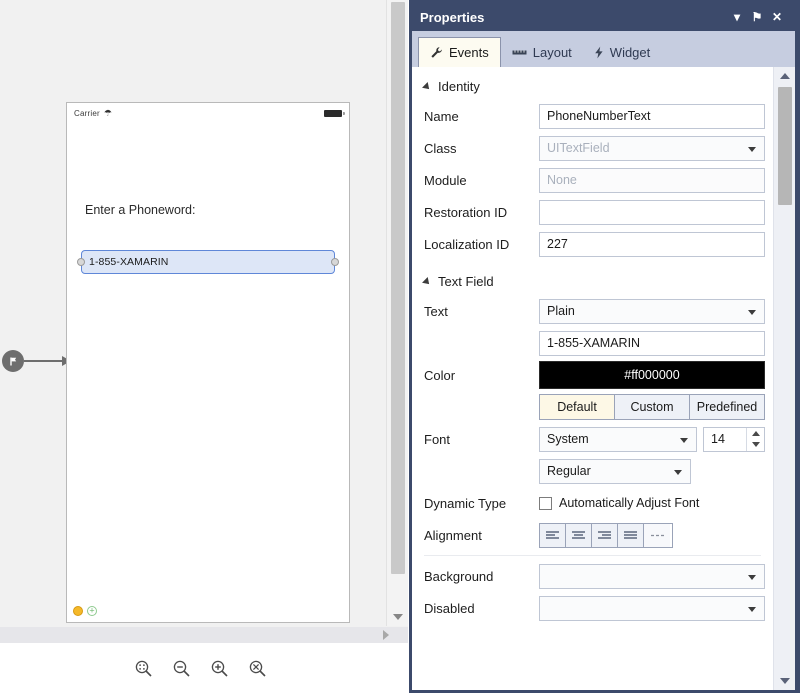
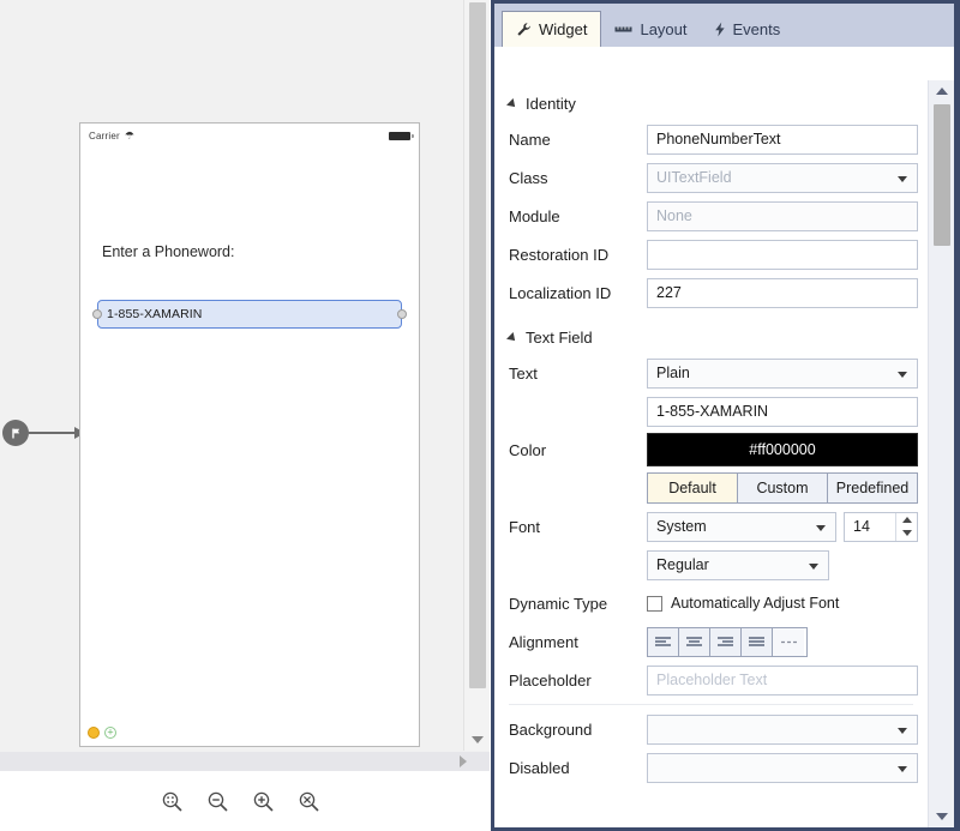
  Carrier
  ☂
  Enter a Phoneword:
  1-855-XAMARIN
- Properties
- ▾
- ⚑
- ✕
- Events
+ Widget
  Layout
- Widget
+ Events
  Identity
  Name
  PhoneNumberText
  Class
  UITextField
  Module
  None
  Restoration ID
  Localization ID
  227
  Text Field
  Text
  Plain
  1-855-XAMARIN
  Color
  #ff000000
  Default
  Custom
  Predefined
  Font
  System
  14
  Regular
  Dynamic Type
  Automatically Adjust Font
  Alignment
+ Placeholder
+ Placeholder Text
  Background
  Disabled
